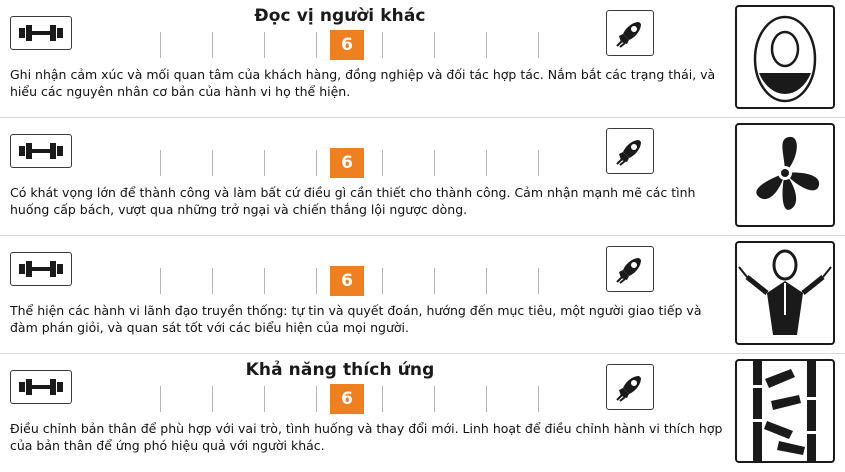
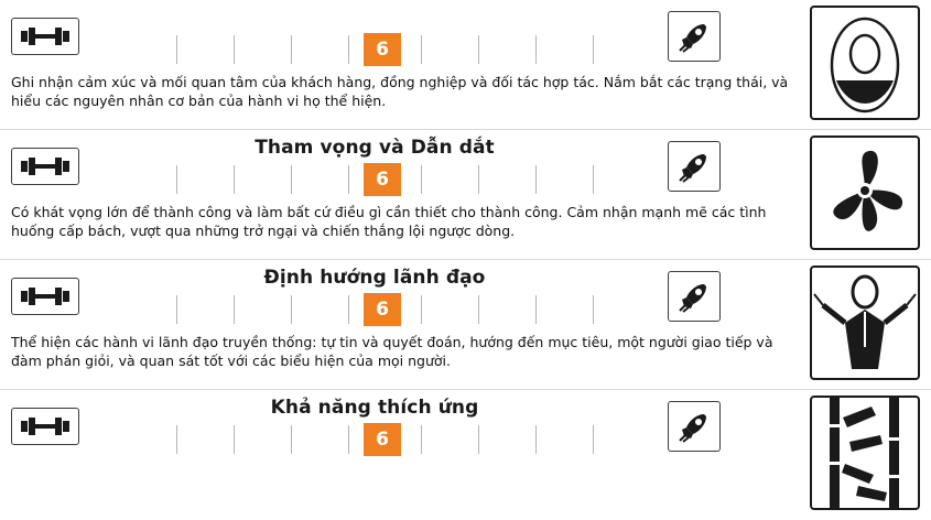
- Đọc vị người khác
  6
  Ghi nhận cảm xúc và mối quan tâm của khách hàng, đồng nghiệp và đối tác hợp tác. Nắm bắt các trạng thái, và hiểu các nguyên nhân cơ bản của hành vi họ thể hiện.
+ Tham vọng và Dẫn dắt
  6
  Có khát vọng lớn để thành công và làm bất cứ điều gì cần thiết cho thành công. Cảm nhận mạnh mẽ các tình huống cấp bách, vượt qua những trở ngại và chiến thắng lội ngược dòng.
+ Định hướng lãnh đạo
  6
  Thể hiện các hành vi lãnh đạo truyền thống: tự tin và quyết đoán, hướng đến mục tiêu, một người giao tiếp và đàm phán giỏi, và quan sát tốt với các biểu hiện của mọi người.
  Khả năng thích ứng
  6
- Điều chỉnh bản thân để phù hợp với vai trò, tình huống và thay đổi mới. Linh hoạt để điều chỉnh hành vi thích hợp của bản thân để ứng phó hiệu quả với người khác.
